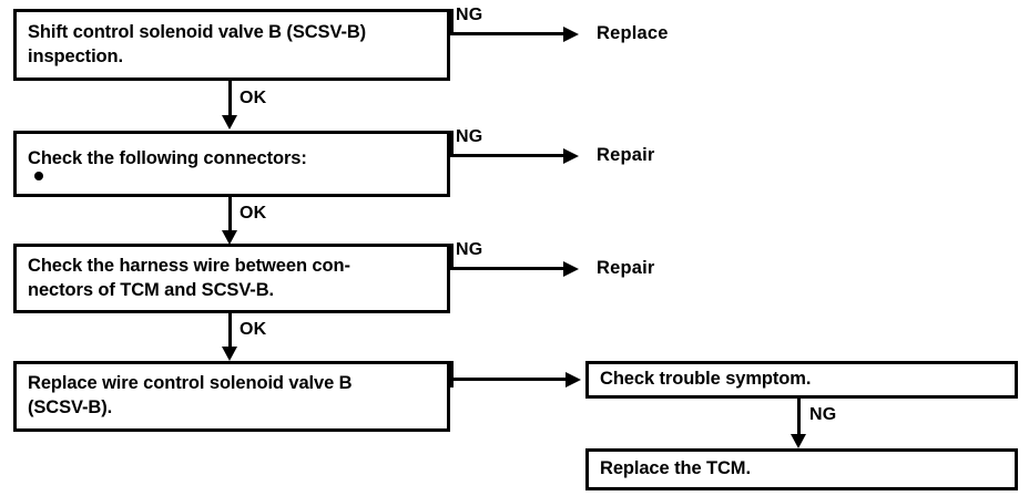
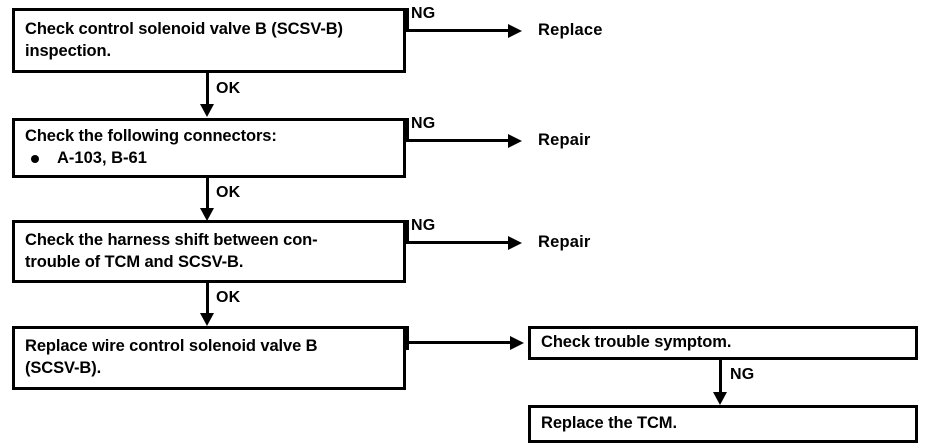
- Shift control solenoid valve B (SCSV-B)
+ Check control solenoid valve B (SCSV-B)
  inspection.
  NG
  Replace
  OK
  Check the following connectors:
+ A-103, B-61
  NG
  Repair
  OK
- Check the harness wire between con-
+ Check the harness shift between con-
- nectors of TCM and SCSV-B.
+ trouble of TCM and SCSV-B.
  NG
  Repair
  OK
  Replace wire control solenoid valve B
  (SCSV-B).
  Check trouble symptom.
  NG
  Replace the TCM.
